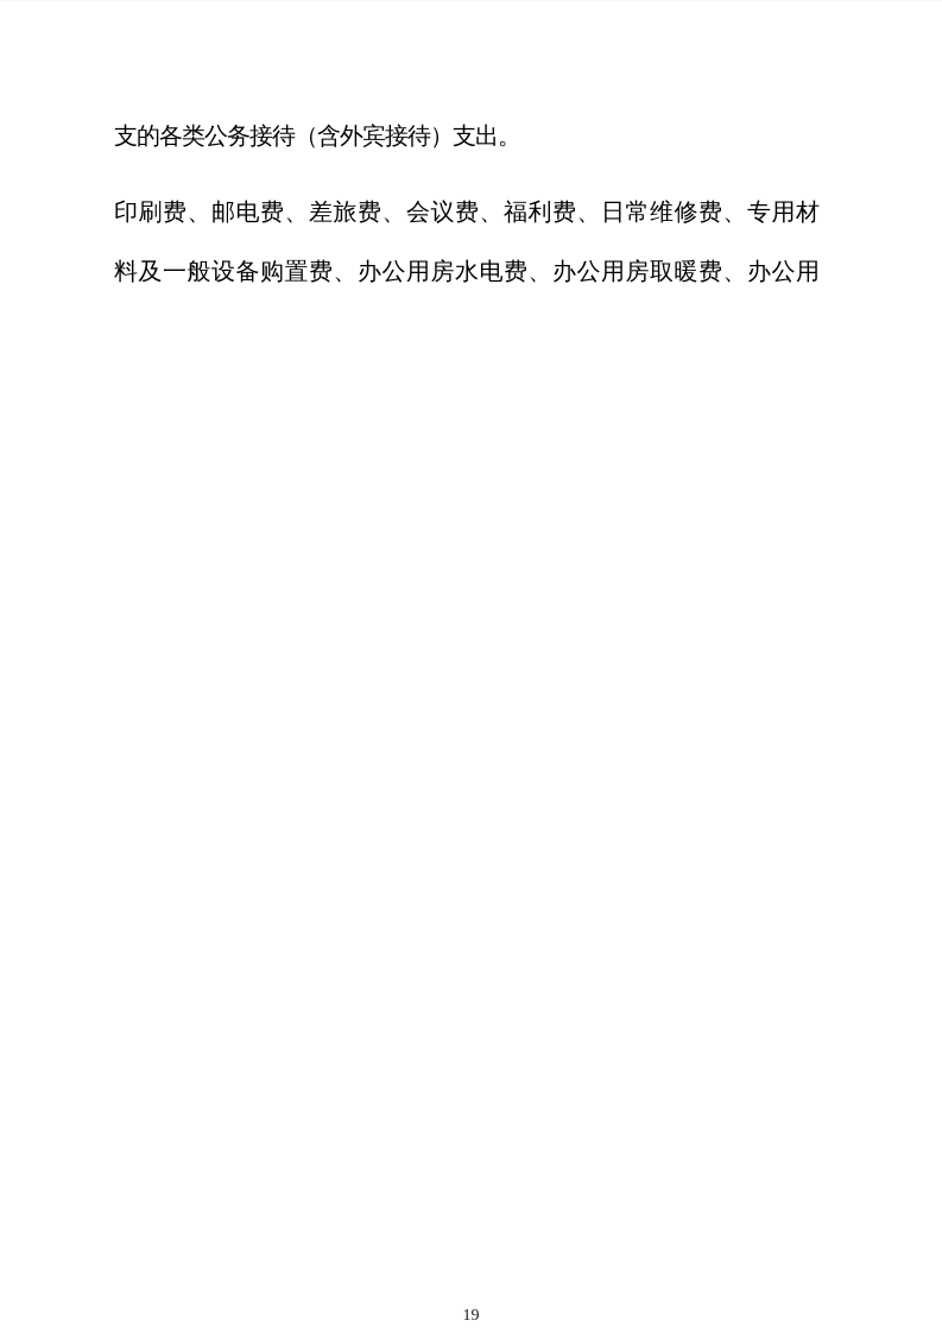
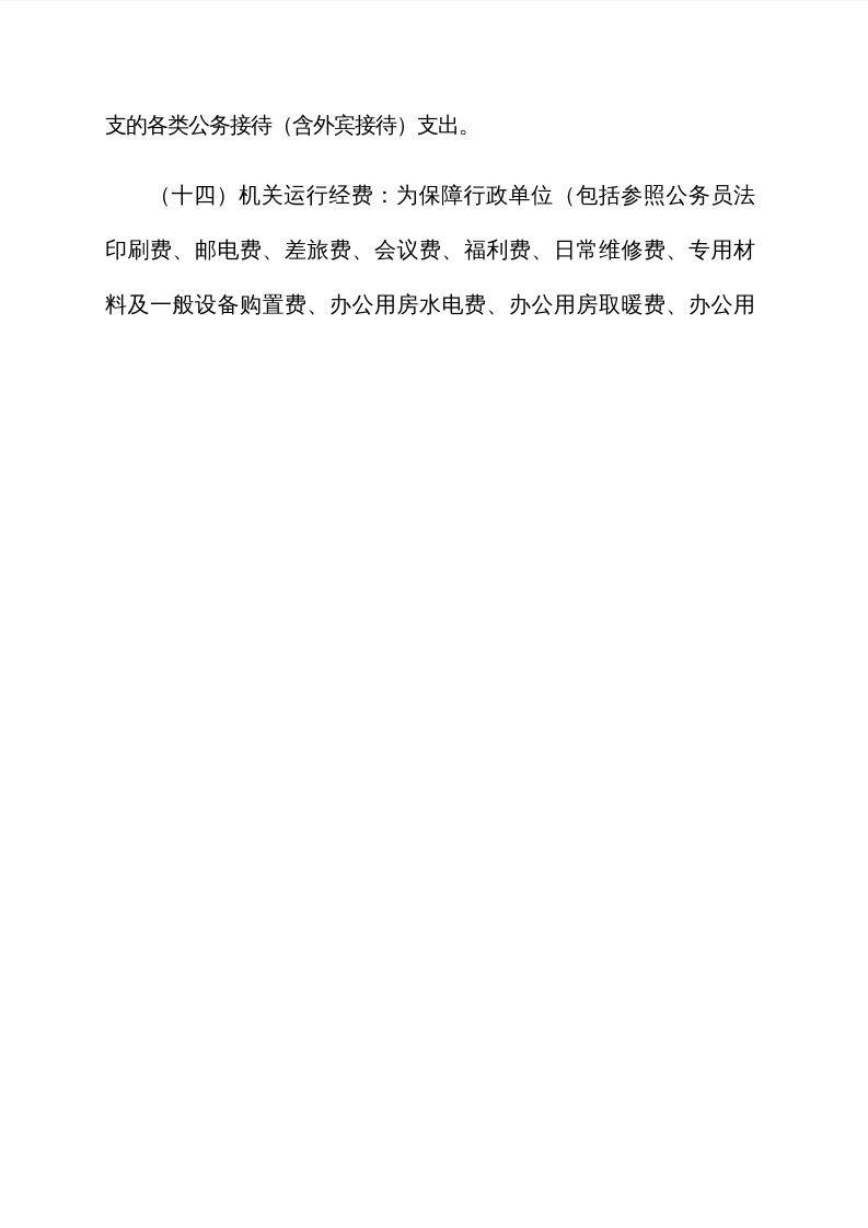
  支的各类公务接待（含外宾接待）支出。
+ （十四）机关运行经费：为保障行政单位（包括参照公务员法
  印刷费、邮电费、差旅费、会议费、福利费、日常维修费、专用材
  料及一般设备购置费、办公用房水电费、办公用房取暖费、办公用
- 19
